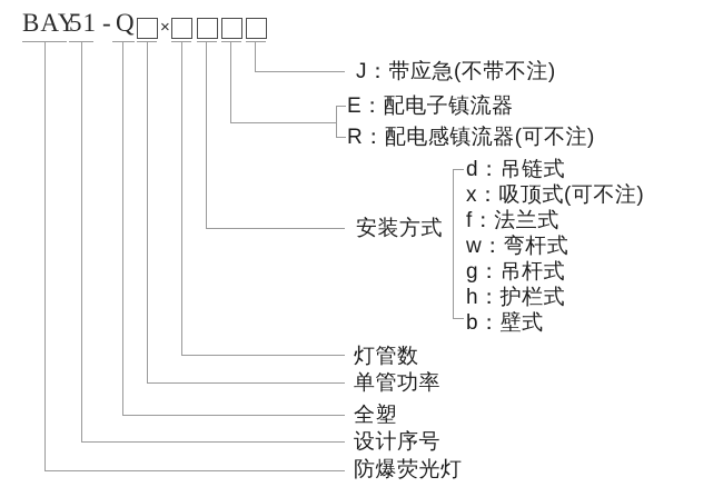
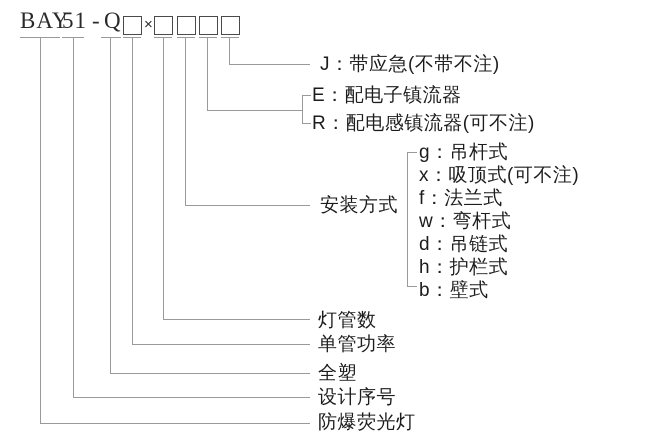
  BAY
  51
  -
  Q
  ×
  J：带应急(不带不注)
  E：配电子镇流器
  R：配电感镇流器(可不注)
  安装方式
- d：吊链式
+ g：吊杆式
  x：吸顶式(可不注)
  f：法兰式
  w：弯杆式
- g：吊杆式
+ d：吊链式
  h：护栏式
  b：壁式
  灯管数
  单管功率
  全塑
  设计序号
  防爆荧光灯
